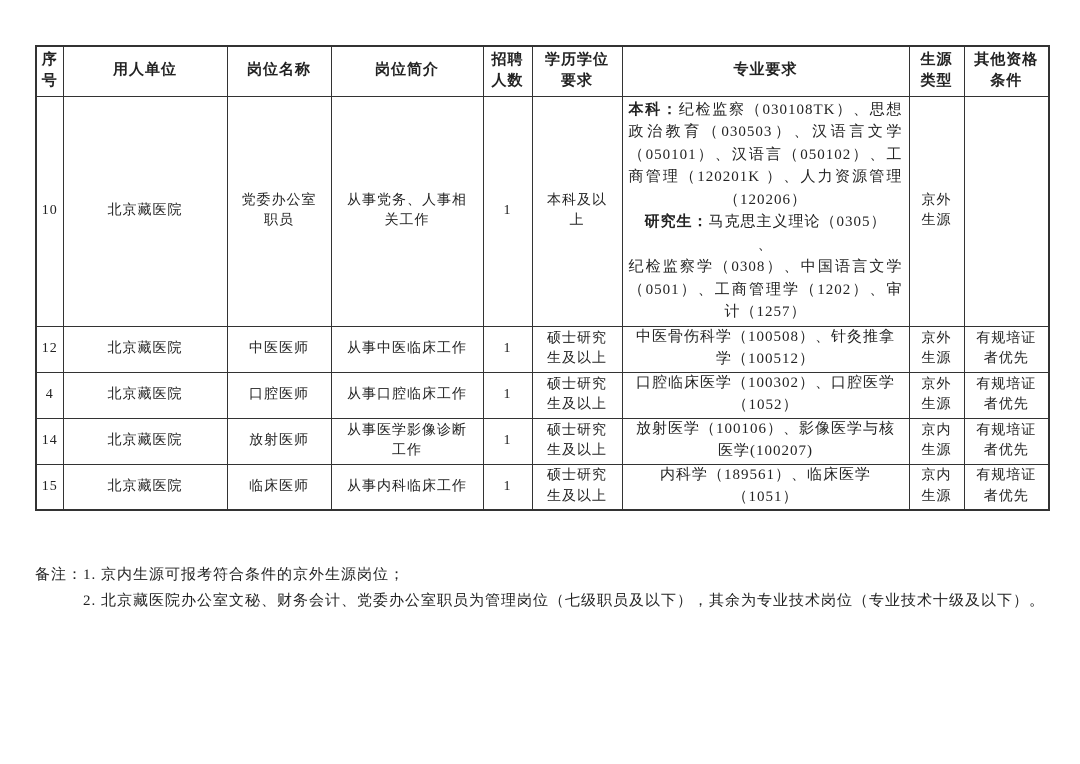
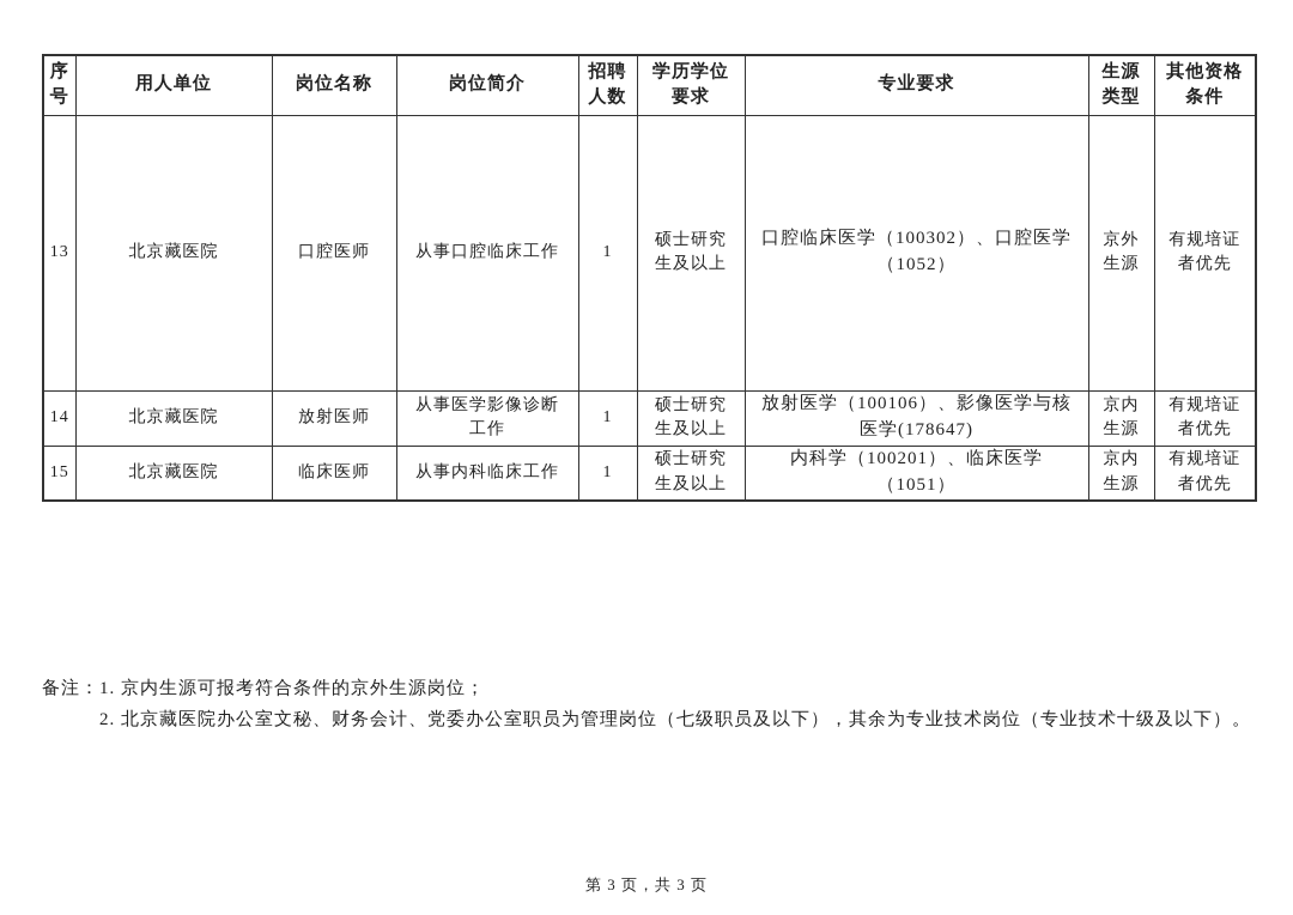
  序号	用人单位	岗位名称	岗位简介	招聘人数	学历学位要求	专业要求	生源类型	其他资格条件
- 10	北京藏医院	党委办公室职员	从事党务、人事相关工作	1	本科及以上	本科：纪检监察（030108TK）、思想政治教育（030503）、汉语言文学（050101）、汉语言（050102）、工商管理（120201K ）、人力资源管理（120206）研究生：马克思主义理论（0305）、纪检监察学（0308）、中国语言文学（0501）、工商管理学（1202）、审计（1257）	京外生源
- 12	北京藏医院	中医医师	从事中医临床工作	1	硕士研究生及以上	中医骨伤科学（100508）、针灸推拿学（100512）	京外生源	有规培证者优先
- 4	北京藏医院	口腔医师	从事口腔临床工作	1	硕士研究生及以上	口腔临床医学（100302）、口腔医学（1052）	京外生源	有规培证者优先
+ 13	北京藏医院	口腔医师	从事口腔临床工作	1	硕士研究生及以上	口腔临床医学（100302）、口腔医学（1052）	京外生源	有规培证者优先
- 14	北京藏医院	放射医师	从事医学影像诊断工作	1	硕士研究生及以上	放射医学（100106）、影像医学与核医学(100207)	京内生源	有规培证者优先
+ 14	北京藏医院	放射医师	从事医学影像诊断工作	1	硕士研究生及以上	放射医学（100106）、影像医学与核医学(178647)	京内生源	有规培证者优先
- 15	北京藏医院	临床医师	从事内科临床工作	1	硕士研究生及以上	内科学（189561）、临床医学（1051）	京内生源	有规培证者优先
+ 15	北京藏医院	临床医师	从事内科临床工作	1	硕士研究生及以上	内科学（100201）、临床医学（1051）	京内生源	有规培证者优先
  备注：
  1. 京内生源可报考符合条件的京外生源岗位；
  2. 北京藏医院办公室文秘、财务会计、党委办公室职员为管理岗位（七级职员及以下），其余为专业技术岗位（专业技术十级及以下）。
+ 第 3 页，共 3 页
